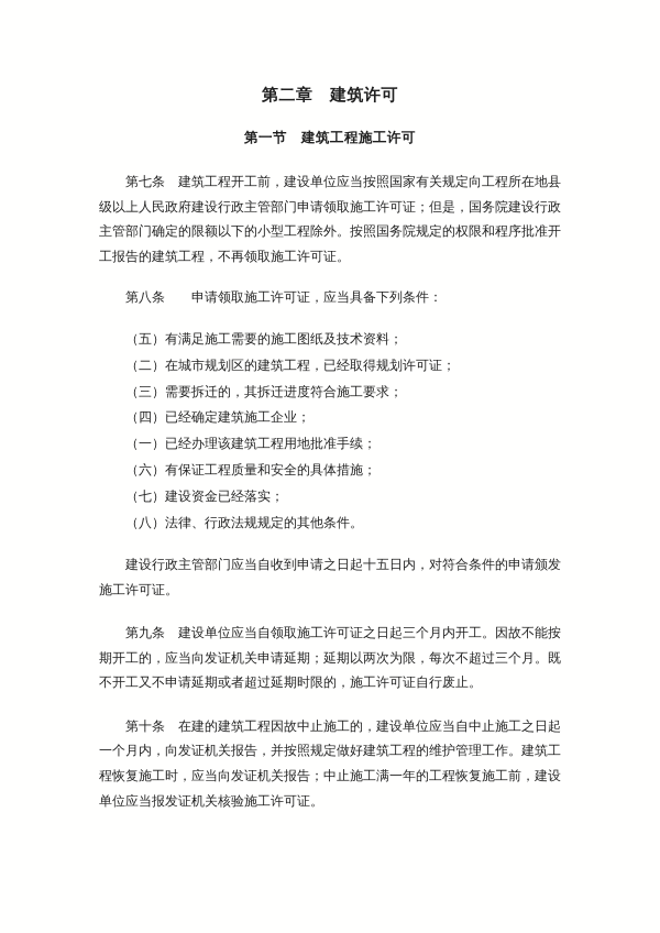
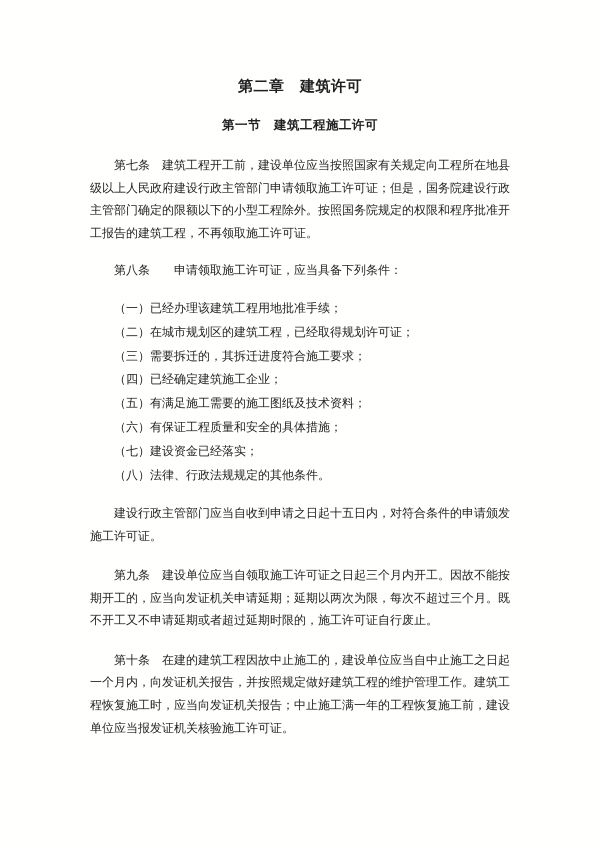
  第二章 建筑许可
  第一节 建筑工程施工许可
  第七条 建筑工程开工前，建设单位应当按照国家有关规定向工程所在地县
  级以上人民政府建设行政主管部门申请领取施工许可证；但是，国务院建设行政
  主管部门确定的限额以下的小型工程除外。按照国务院规定的权限和程序批准开
  工报告的建筑工程，不再领取施工许可证。
  第八条 申请领取施工许可证，应当具备下列条件：
- （五）有满足施工需要的施工图纸及技术资料；
+ （一）已经办理该建筑工程用地批准手续；
  （二）在城市规划区的建筑工程，已经取得规划许可证；
  （三）需要拆迁的，其拆迁进度符合施工要求；
  （四）已经确定建筑施工企业；
- （一）已经办理该建筑工程用地批准手续；
+ （五）有满足施工需要的施工图纸及技术资料；
  （六）有保证工程质量和安全的具体措施；
  （七）建设资金已经落实；
  （八）法律、行政法规规定的其他条件。
  建设行政主管部门应当自收到申请之日起十五日内，对符合条件的申请颁发
  施工许可证。
  第九条 建设单位应当自领取施工许可证之日起三个月内开工。因故不能按
  期开工的，应当向发证机关申请延期；延期以两次为限，每次不超过三个月。既
  不开工又不申请延期或者超过延期时限的，施工许可证自行废止。
  第十条 在建的建筑工程因故中止施工的，建设单位应当自中止施工之日起
  一个月内，向发证机关报告，并按照规定做好建筑工程的维护管理工作。建筑工
  程恢复施工时，应当向发证机关报告；中止施工满一年的工程恢复施工前，建设
  单位应当报发证机关核验施工许可证。
